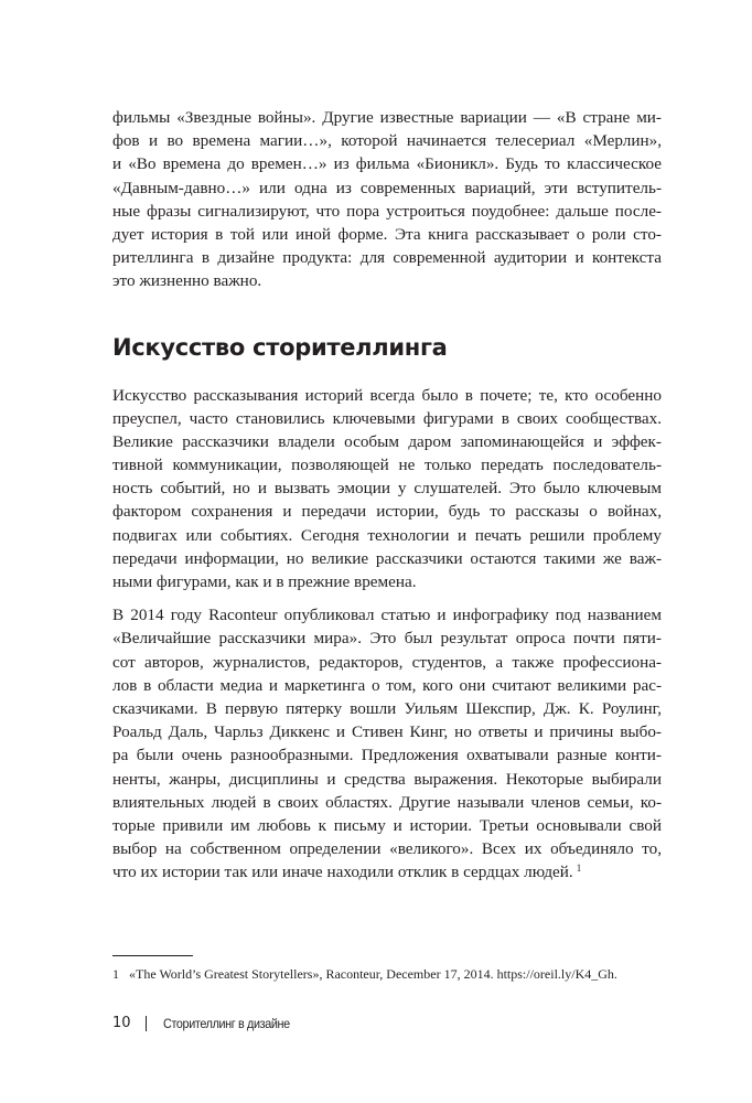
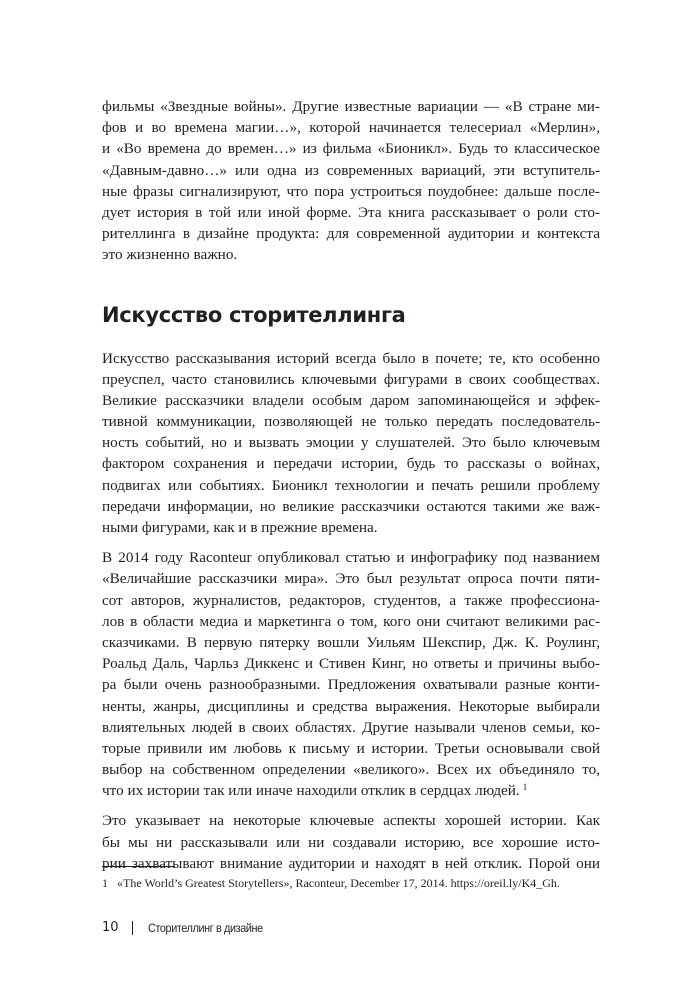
  фильмы «Звездные войны». Другие известные вариации — «В стране ми-
  фов и во времена магии…», которой начинается телесериал «Мерлин»,
  и «Во времена до времен…» из фильма «Бионикл». Будь то классическое
  «Давным-давно…» или одна из современных вариаций, эти вступитель-
  ные фразы сигнализируют, что пора устроиться поудобнее: дальше после-
  дует история в той или иной форме. Эта книга рассказывает о роли сто-
  рителлинга в дизайне продукта: для современной аудитории и контекста
  это жизненно важно.
  Искусство сторителлинга
  Искусство рассказывания историй всегда было в почете; те, кто особенно
  преуспел, часто становились ключевыми фигурами в своих сообществах.
  Великие рассказчики владели особым даром запоминающейся и эффек-
  тивной коммуникации, позволяющей не только передать последователь-
  ность событий, но и вызвать эмоции у слушателей. Это было ключевым
  фактором сохранения и передачи истории, будь то рассказы о войнах,
- подвигах или событиях. Сегодня технологии и печать решили проблему
+ подвигах или событиях. Бионикл технологии и печать решили проблему
  передачи информации, но великие рассказчики остаются такими же важ-
  ными фигурами, как и в прежние времена.
  В 2014 году Raconteur опубликовал статью и инфографику под названием
  «Величайшие рассказчики мира». Это был результат опроса почти пяти-
  сот авторов, журналистов, редакторов, студентов, а также профессиона-
  лов в области медиа и маркетинга о том, кого они считают великими рас-
  сказчиками. В первую пятерку вошли Уильям Шекспир, Дж. К. Роулинг,
  Роальд Даль, Чарльз Диккенс и Стивен Кинг, но ответы и причины выбо-
  ра были очень разнообразными. Предложения охватывали разные конти-
  ненты, жанры, дисциплины и средства выражения. Некоторые выбирали
  влиятельных людей в своих областях. Другие называли членов семьи, ко-
  торые привили им любовь к письму и истории. Третьи основывали свой
  выбор на собственном определении «великого». Всех их объединяло то,
  что их истории так или иначе находили отклик в сердцах людей. 1
+ Это указывает на некоторые ключевые аспекты хорошей истории. Как
+ бы мы ни рассказывали или ни создавали историю, все хорошие исто-
+ рии захватывают внимание аудитории и находят в ней отклик. Порой они
  1 «The World’s Greatest Storytellers», Raconteur, December 17, 2014. https://oreil.ly/K4_Gh.
  10
  Сторителлинг в дизайне
